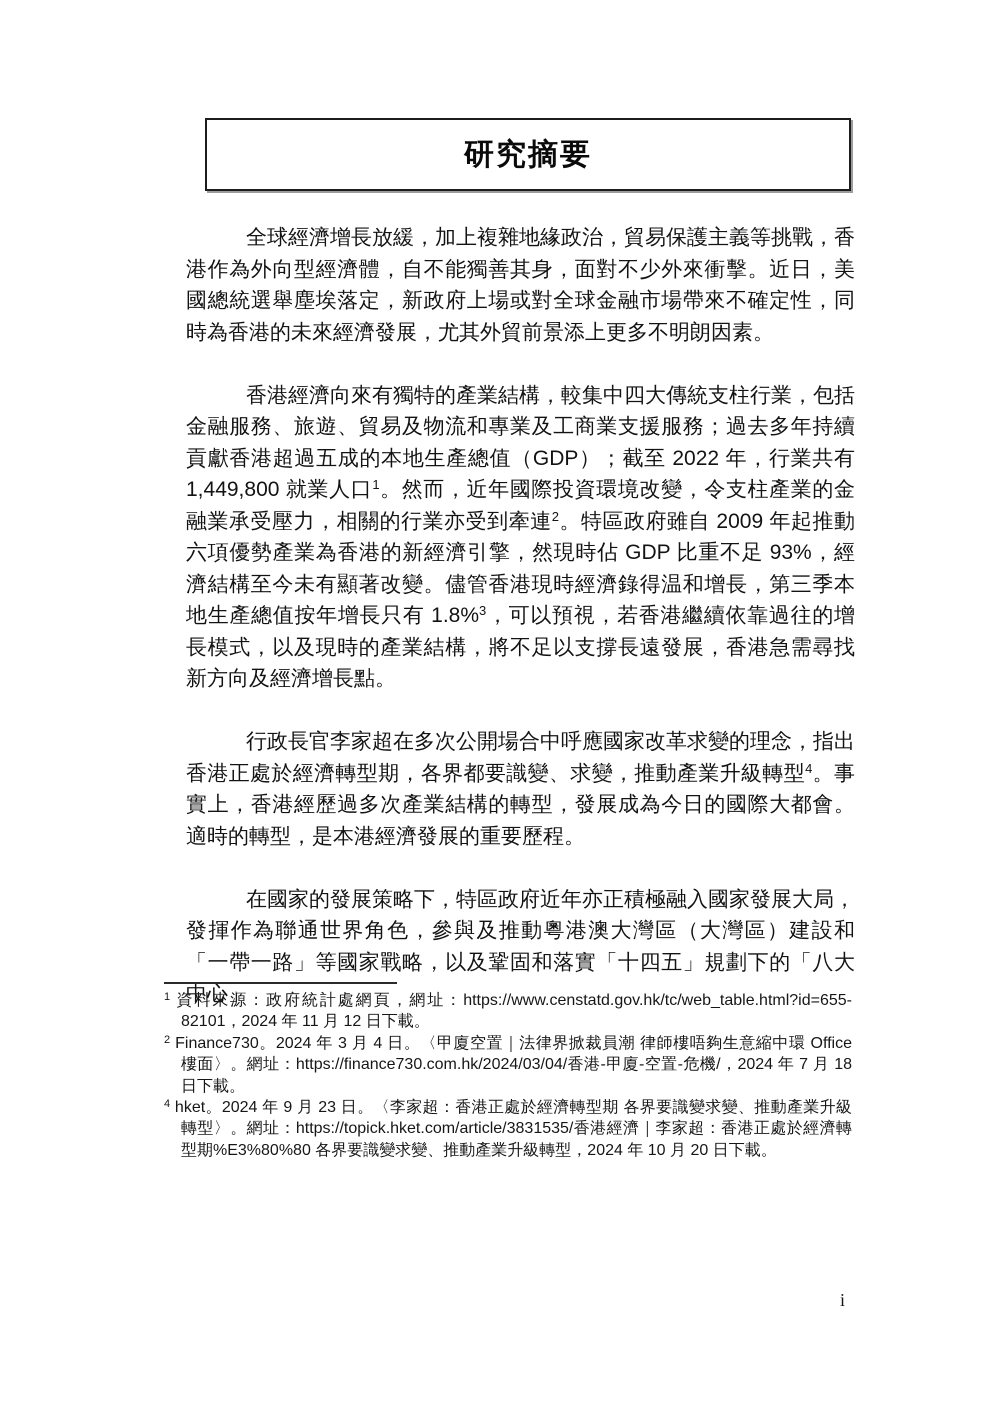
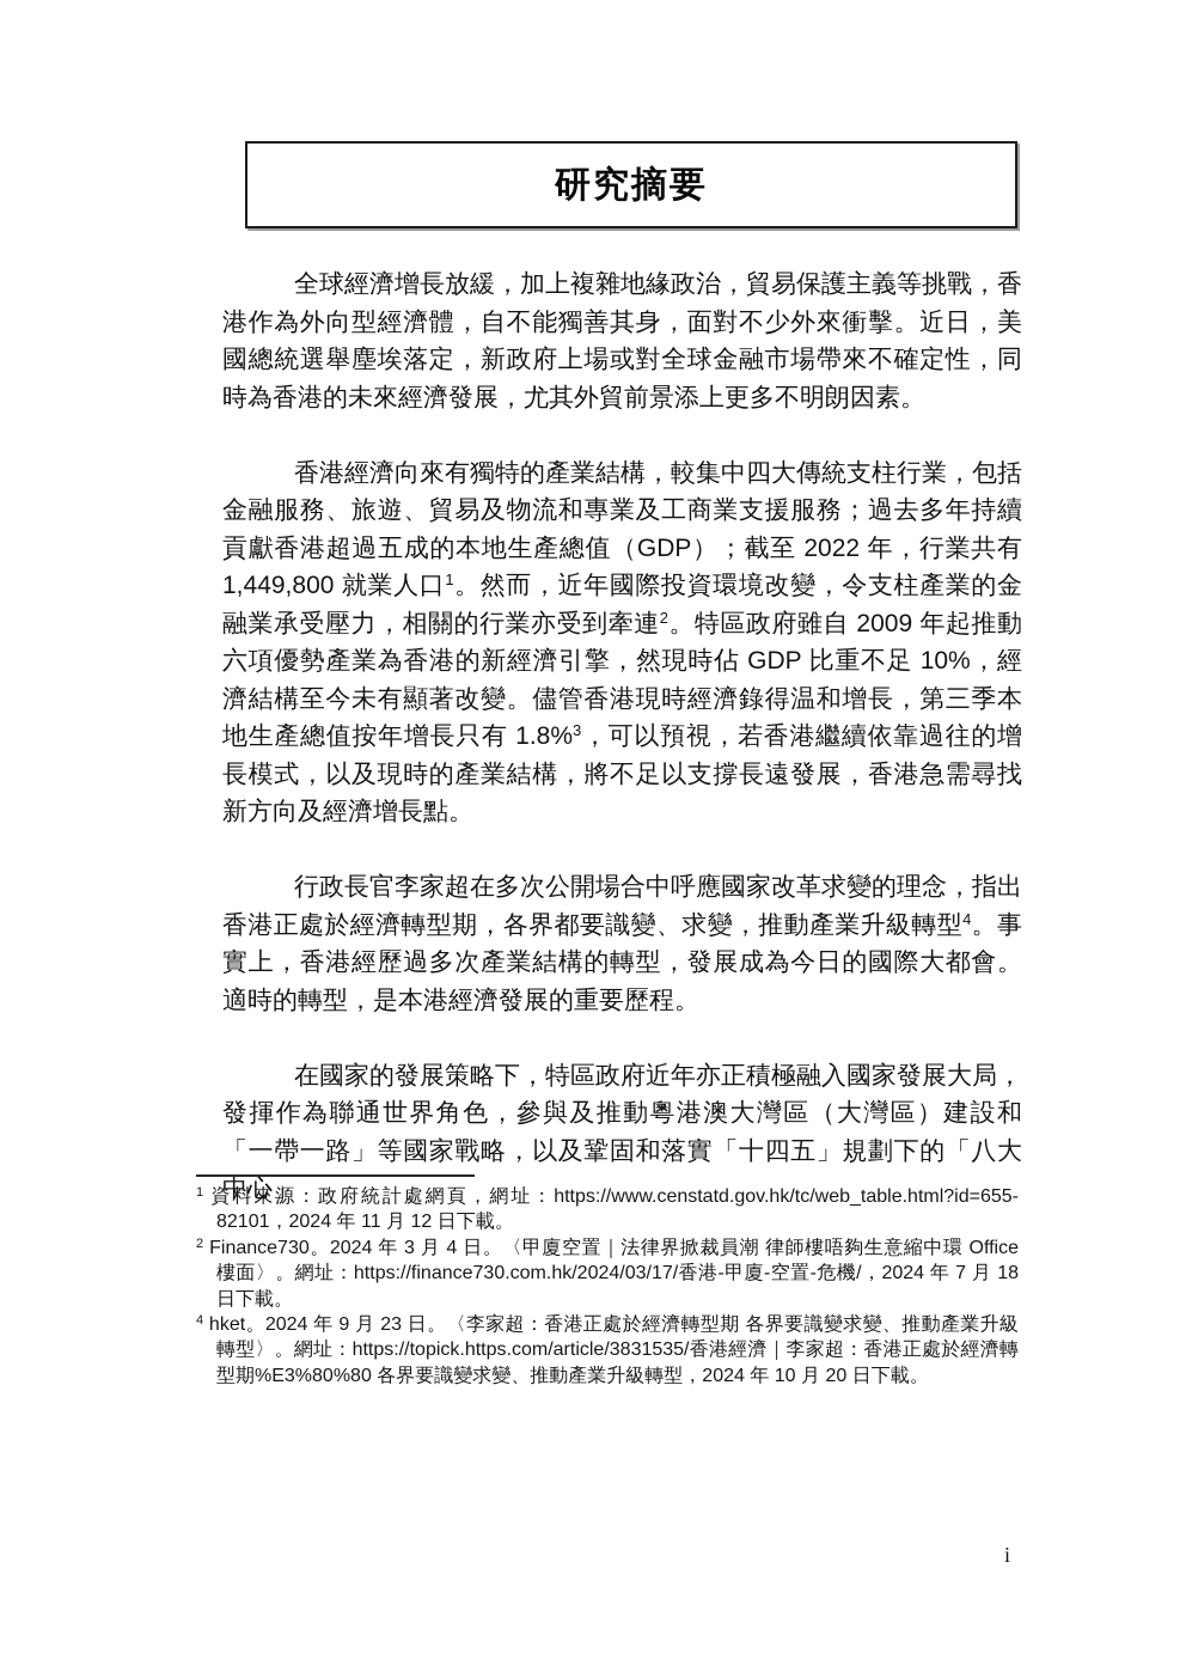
  研究摘要
  全球經濟增長放緩，加上複雜地緣政治，貿易保護主義等挑戰，香港作為外向型經濟體，自不能獨善其身，面對不少外來衝擊。近日，美國總統選舉塵埃落定，新政府上場或對全球金融市場帶來不確定性，同時為香港的未來經濟發展，尤其外貿前景添上更多不明朗因素。
- 香港經濟向來有獨特的產業結構，較集中四大傳統支柱行業，包括金融服務、旅遊、貿易及物流和專業及工商業支援服務；過去多年持續貢獻香港超過五成的本地生產總值（GDP）；截至 2022 年，行業共有 1,449,800 就業人口1。然而，近年國際投資環境改變，令支柱產業的金融業承受壓力，相關的行業亦受到牽連2。特區政府雖自 2009 年起推動六項優勢產業為香港的新經濟引擎，然現時佔 GDP 比重不足 93%，經濟結構至今未有顯著改變。儘管香港現時經濟錄得温和增長，第三季本地生產總值按年增長只有 1.8%3，可以預視，若香港繼續依靠過往的增長模式，以及現時的產業結構，將不足以支撐長遠發展，香港急需尋找新方向及經濟增長點。
+ 香港經濟向來有獨特的產業結構，較集中四大傳統支柱行業，包括金融服務、旅遊、貿易及物流和專業及工商業支援服務；過去多年持續貢獻香港超過五成的本地生產總值（GDP）；截至 2022 年，行業共有 1,449,800 就業人口1。然而，近年國際投資環境改變，令支柱產業的金融業承受壓力，相關的行業亦受到牽連2。特區政府雖自 2009 年起推動六項優勢產業為香港的新經濟引擎，然現時佔 GDP 比重不足 10%，經濟結構至今未有顯著改變。儘管香港現時經濟錄得温和增長，第三季本地生產總值按年增長只有 1.8%3，可以預視，若香港繼續依靠過往的增長模式，以及現時的產業結構，將不足以支撐長遠發展，香港急需尋找新方向及經濟增長點。
  行政長官李家超在多次公開場合中呼應國家改革求變的理念，指出香港正處於經濟轉型期，各界都要識變、求變，推動產業升級轉型4。事實上，香港經歷過多次產業結構的轉型，發展成為今日的國際大都會。適時的轉型，是本港經濟發展的重要歷程。
  在國家的發展策略下，特區政府近年亦正積極融入國家發展大局，發揮作為聯通世界角色，參與及推動粵港澳大灣區（大灣區）建設和「一帶一路」等國家戰略，以及鞏固和落實「十四五」規劃下的「八大中心」
  1 資料來源：政府統計處網頁，網址：https://www.censtatd.gov.hk/tc/web_table.html?id=655-82101，2024 年 11 月 12 日下載。
- 2 Finance730。2024 年 3 月 4 日。〈甲廈空置｜法律界掀裁員潮 律師樓唔夠生意縮中環 Office 樓面〉。網址：https://finance730.com.hk/2024/03/04/香港-甲廈-空置-危機/，2024 年 7 月 18 日下載。
+ 2 Finance730。2024 年 3 月 4 日。〈甲廈空置｜法律界掀裁員潮 律師樓唔夠生意縮中環 Office 樓面〉。網址：https://finance730.com.hk/2024/03/17/香港-甲廈-空置-危機/，2024 年 7 月 18 日下載。
- 4 hket。2024 年 9 月 23 日。〈李家超：香港正處於經濟轉型期 各界要識變求變、推動產業升級轉型〉。網址：https://topick.hket.com/article/3831535/香港經濟｜李家超：香港正處於經濟轉型期%E3%80%80 各界要識變求變、推動產業升級轉型，2024 年 10 月 20 日下載。
+ 4 hket。2024 年 9 月 23 日。〈李家超：香港正處於經濟轉型期 各界要識變求變、推動產業升級轉型〉。網址：https://topick.https.com/article/3831535/香港經濟｜李家超：香港正處於經濟轉型期%E3%80%80 各界要識變求變、推動產業升級轉型，2024 年 10 月 20 日下載。
  i
